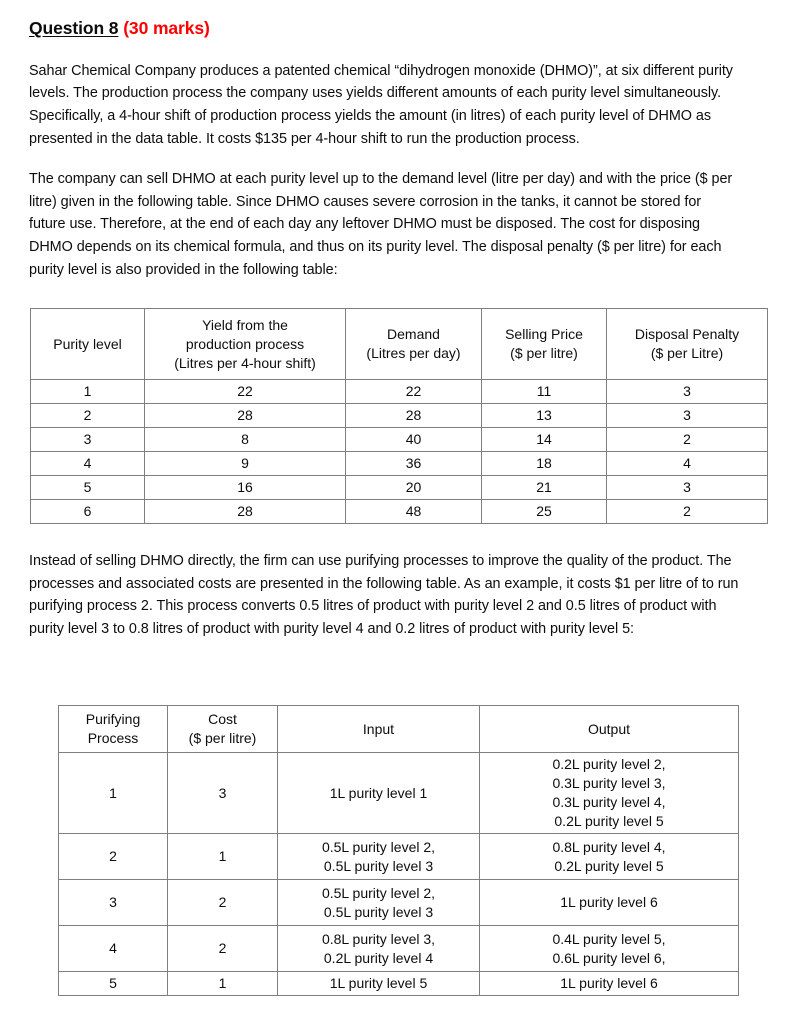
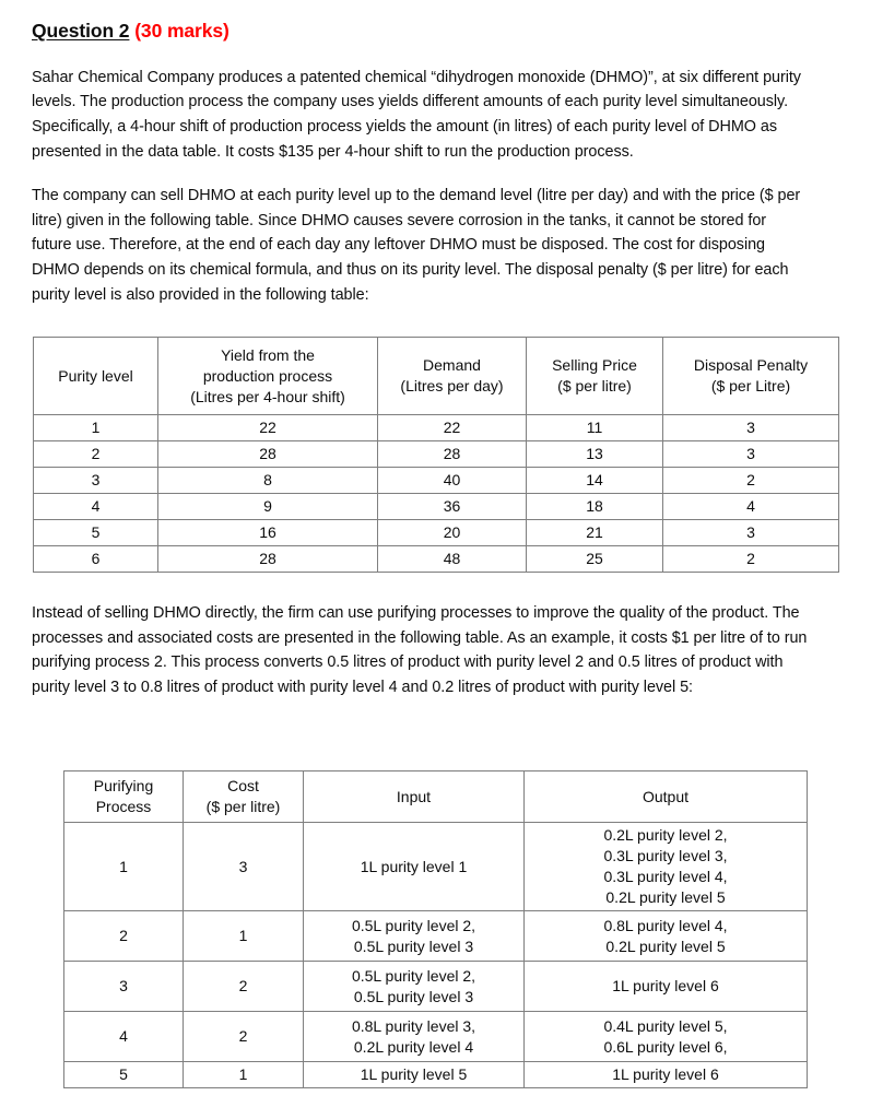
- Question 8 (30 marks)
+ Question 2 (30 marks)
  Sahar Chemical Company produces a patented chemical “dihydrogen monoxide (DHMO)”, at six different purity levels. The production process the company uses yields different amounts of each purity level simultaneously. Specifically, a 4-hour shift of production process yields the amount (in litres) of each purity level of DHMO as presented in the data table. It costs $135 per 4-hour shift to run the production process.
  The company can sell DHMO at each purity level up to the demand level (litre per day) and with the price ($ per litre) given in the following table. Since DHMO causes severe corrosion in the tanks, it cannot be stored for future use. Therefore, at the end of each day any leftover DHMO must be disposed. The cost for disposing DHMO depends on its chemical formula, and thus on its purity level. The disposal penalty ($ per litre) for each purity level is also provided in the following table:
  Purity level	Yield from the production process (Litres per 4-hour shift)	Demand (Litres per day)	Selling Price ($ per litre)	Disposal Penalty ($ per Litre)
  1	22	22	11	3
  2	28	28	13	3
  3	8	40	14	2
  4	9	36	18	4
  5	16	20	21	3
  6	28	48	25	2
  Instead of selling DHMO directly, the firm can use purifying processes to improve the quality of the product. The processes and associated costs are presented in the following table. As an example, it costs $1 per litre of to run purifying process 2. This process converts 0.5 litres of product with purity level 2 and 0.5 litres of product with purity level 3 to 0.8 litres of product with purity level 4 and 0.2 litres of product with purity level 5:
  Purifying Process	Cost ($ per litre)	Input	Output
  1	3	1L purity level 1	0.2L purity level 2, 0.3L purity level 3, 0.3L purity level 4, 0.2L purity level 5
  2	1	0.5L purity level 2, 0.5L purity level 3	0.8L purity level 4, 0.2L purity level 5
  3	2	0.5L purity level 2, 0.5L purity level 3	1L purity level 6
  4	2	0.8L purity level 3, 0.2L purity level 4	0.4L purity level 5, 0.6L purity level 6,
  5	1	1L purity level 5	1L purity level 6
